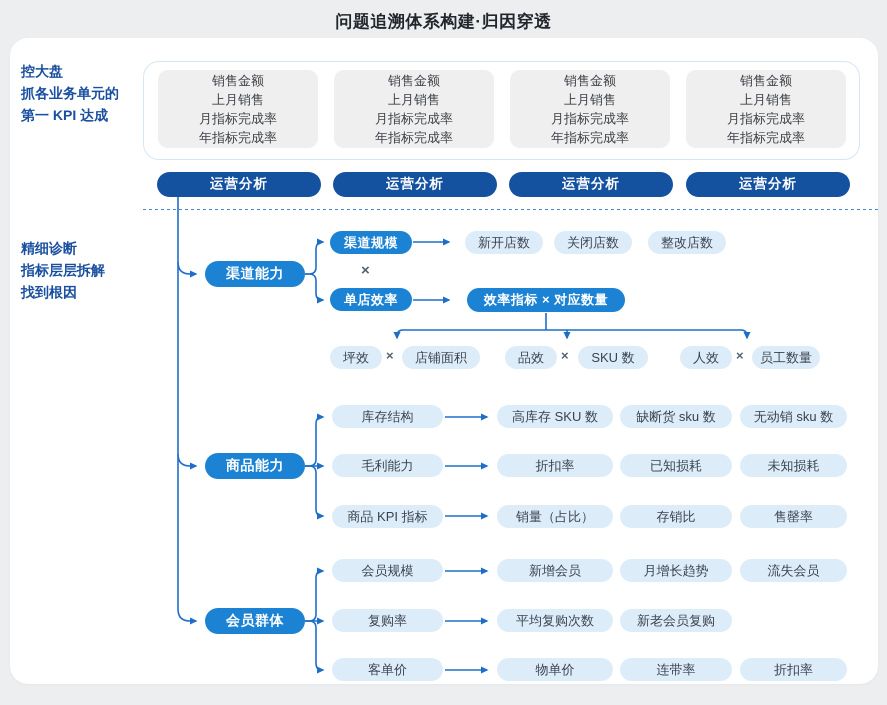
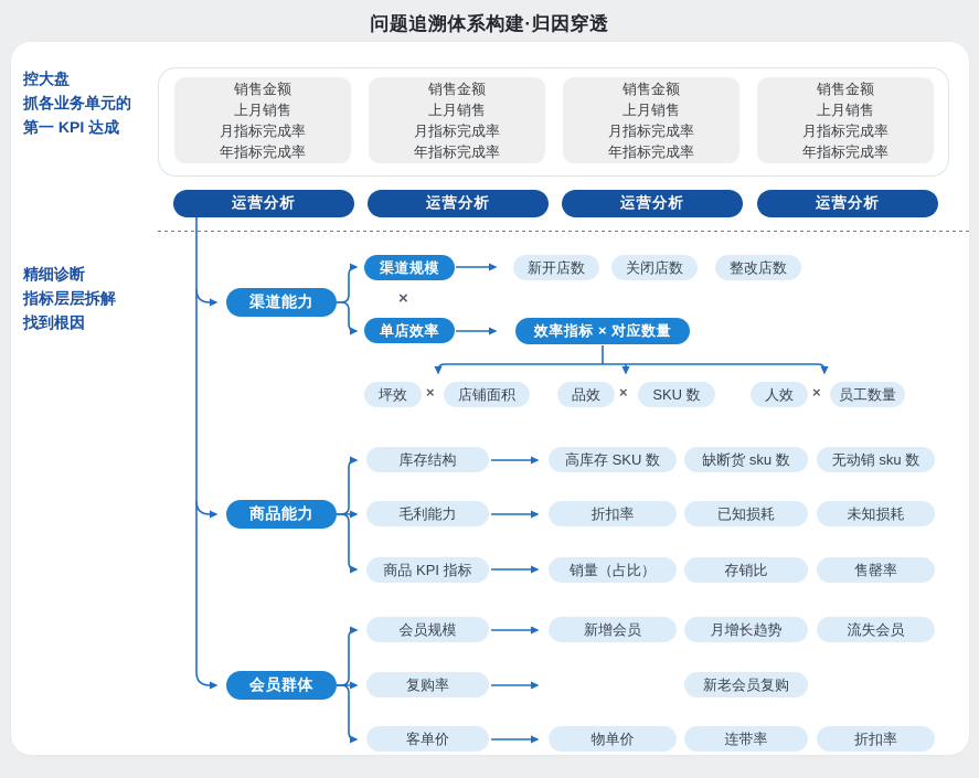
  问题追溯体系构建·归因穿透
  控大盘
  抓各业务单元的
  第一 KPI 达成
  精细诊断
  指标层层拆解
  找到根因
  销售金额
  上月销售
  月指标完成率
  年指标完成率
  销售金额
  上月销售
  月指标完成率
  年指标完成率
  销售金额
  上月销售
  月指标完成率
  年指标完成率
  销售金额
  上月销售
  月指标完成率
  年指标完成率
  运营分析
  运营分析
  运营分析
  运营分析
  渠道能力
  渠道规模
  ×
  单店效率
  新开店数
  关闭店数
  整改店数
  效率指标 × 对应数量
  坪效
  ×
  店铺面积
  品效
  ×
  SKU 数
  人效
  ×
  员工数量
  商品能力
  库存结构
  高库存 SKU 数
  缺断货 sku 数
  无动销 sku 数
  毛利能力
  折扣率
  已知损耗
  未知损耗
  商品 KPI 指标
  销量（占比）
  存销比
  售罄率
  会员群体
  会员规模
  新增会员
  月增长趋势
  流失会员
  复购率
- 平均复购次数
  新老会员复购
  客单价
  物单价
  连带率
  折扣率
